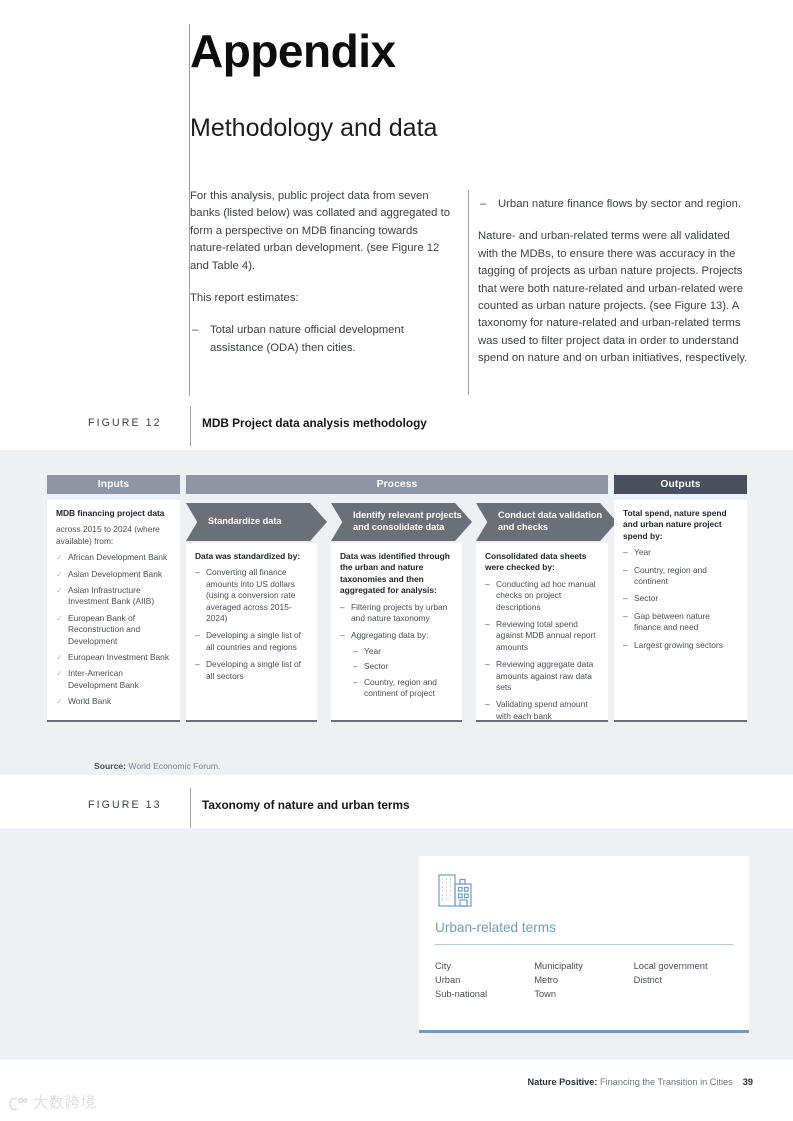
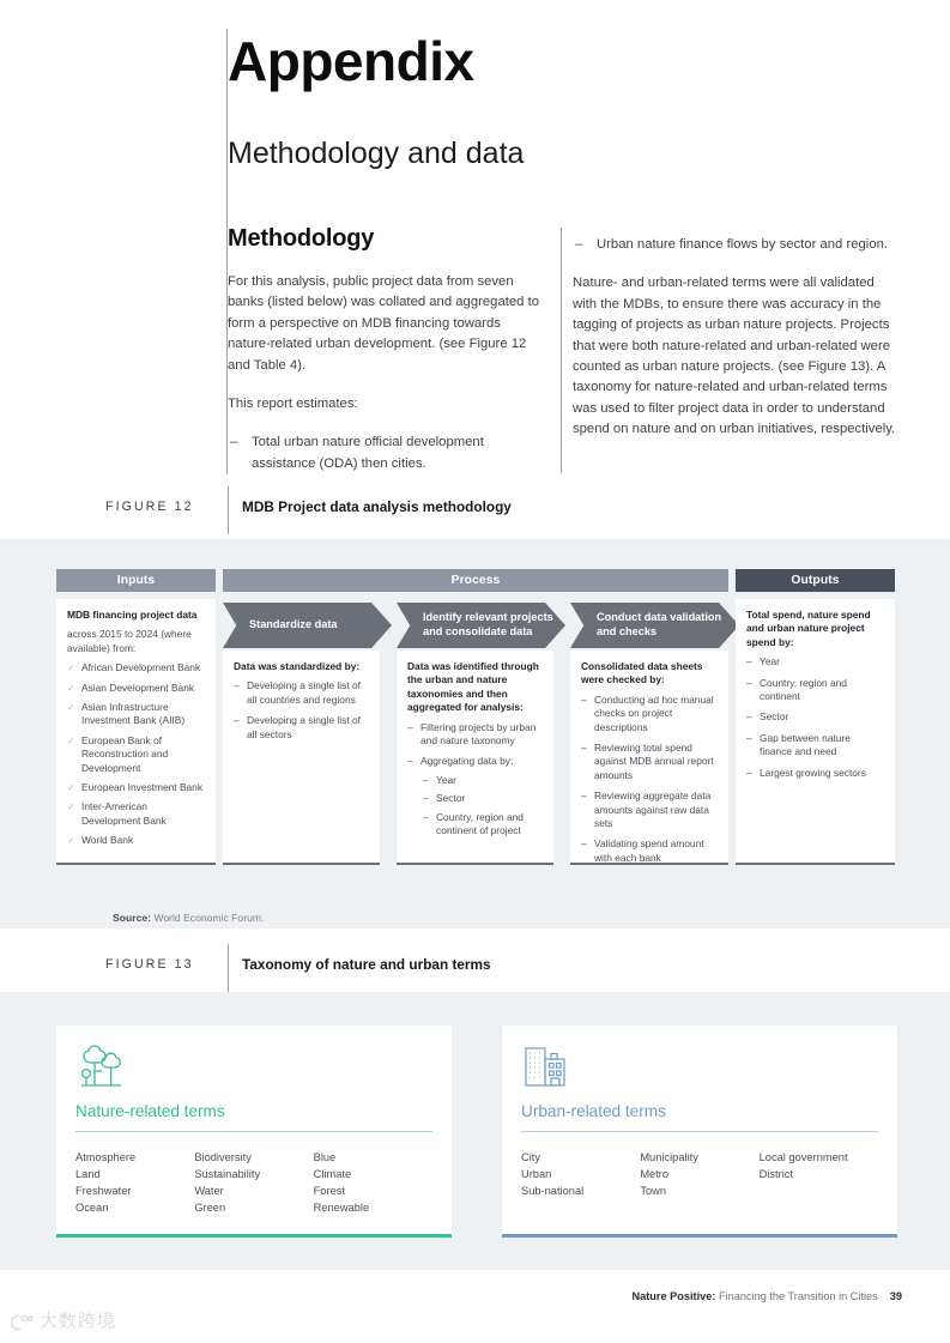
  Appendix
  Methodology and data
+ Methodology
  For this analysis, public project data from seven banks (listed below) was collated and aggregated to form a perspective on MDB financing towards nature-related urban development. (see Figure 12 and Table 4).
  This report estimates:
  Total urban nature official development assistance (ODA) then cities.
  Urban nature finance flows by sector and region.
  Nature- and urban-related terms were all validated with the MDBs, to ensure there was accuracy in the tagging of projects as urban nature projects. Projects that were both nature-related and urban-related were counted as urban nature projects. (see Figure 13). A taxonomy for nature-related and urban-related terms was used to filter project data in order to understand spend on nature and on urban initiatives, respectively.
  FIGURE 12
  MDB Project data analysis methodology
  Inputs
  Process
  Outputs
  MDB financing project data
  across 2015 to 2024 (where available) from:
  African Development Bank
  Asian Development Bank
  Asian Infrastructure Investment Bank (AIIB)
  European Bank of Reconstruction and Development
  European Investment Bank
  Inter-American Development Bank
  World Bank
  Standardize data
  Identify relevant projects and consolidate data
  Conduct data validation and checks
  Data was standardized by:
- Converting all finance amounts into US dollars (using a conversion rate averaged across 2015-2024)
  Developing a single list of all countries and regions
  Developing a single list of all sectors
  Data was identified through the urban and nature taxonomies and then aggregated for analysis:
  Filtering projects by urban and nature taxonomy
  Aggregating data by:
  Year
  Sector
  Country, region and continent of project
  Consolidated data sheets were checked by:
  Conducting ad hoc manual checks on project descriptions
  Reviewing total spend against MDB annual report amounts
  Reviewing aggregate data amounts against raw data sets
  Validating spend amount with each bank
  Total spend, nature spend and urban nature project spend by:
  Year
  Country, region and continent
  Sector
  Gap between nature finance and need
  Largest growing sectors
  Source: World Economic Forum.
  FIGURE 13
  Taxonomy of nature and urban terms
+ Nature-related terms
+ Atmosphere
+ Land
+ Freshwater
+ Ocean
+ Biodiversity
+ Sustainability
+ Water
+ Green
+ Blue
+ Climate
+ Forest
+ Renewable
  Urban-related terms
  City
  Urban
  Sub-national
  Municipality
  Metro
  Town
  Local government
  District
  Nature Positive: Financing the Transition in Cities 39
  大数跨境
